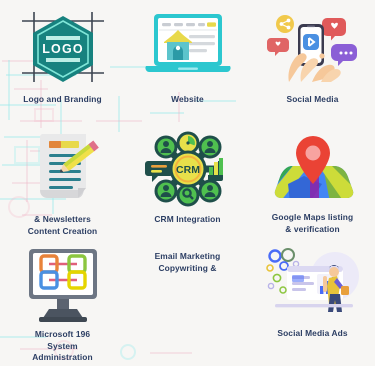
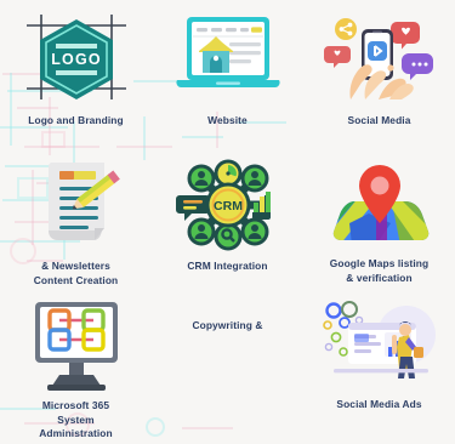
  LOGO
  Logo and Branding
  Website
  Social Media
  & Newsletters
  Content Creation
  CRM
  CRM Integration
  Google Maps listing
  & verification
- Microsoft 196
+ Microsoft 365
  System
  Administration
- Email Marketing
  Copywriting &
  Social Media Ads
